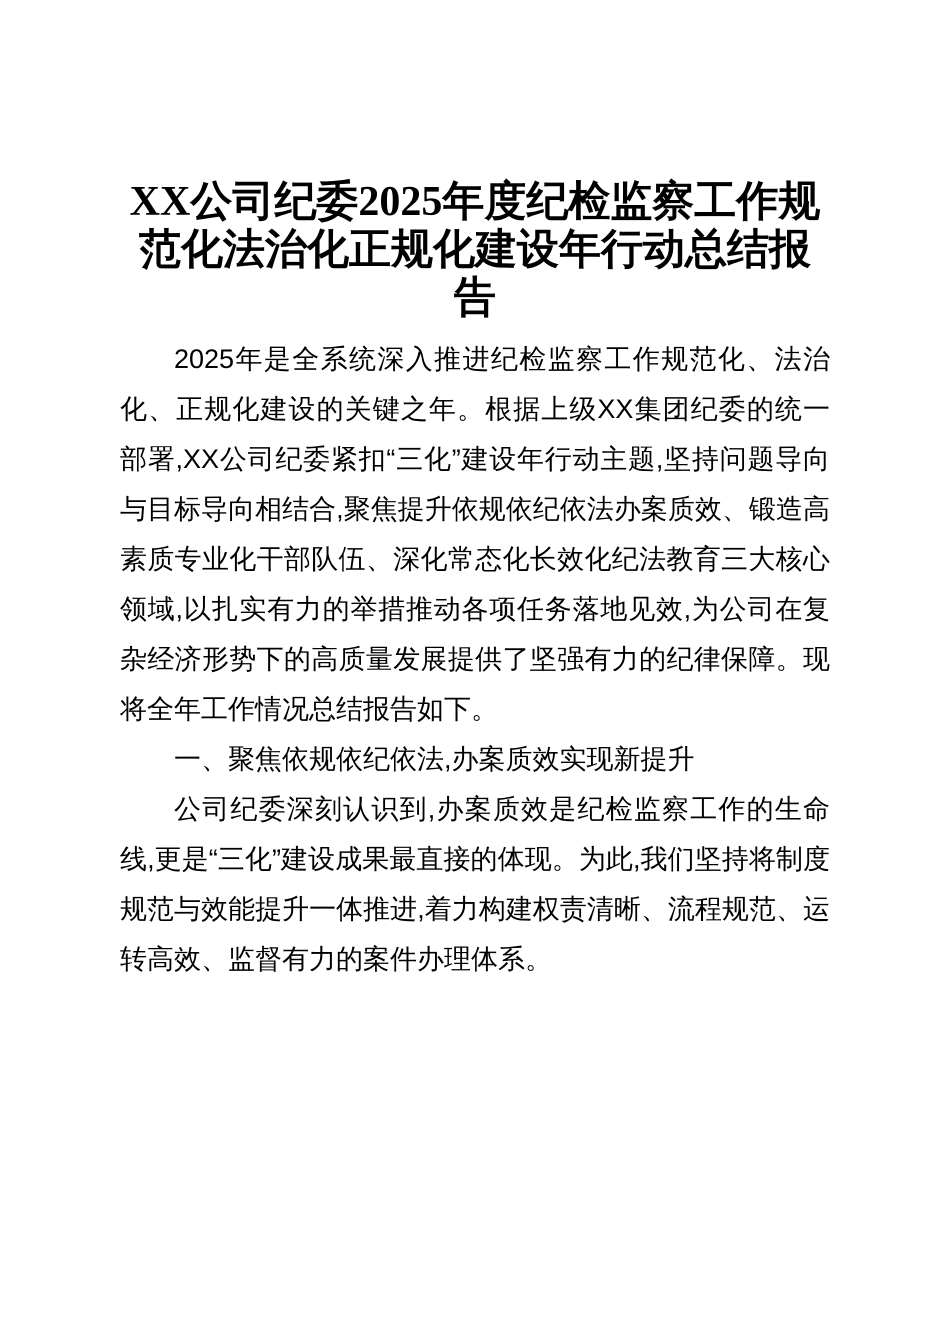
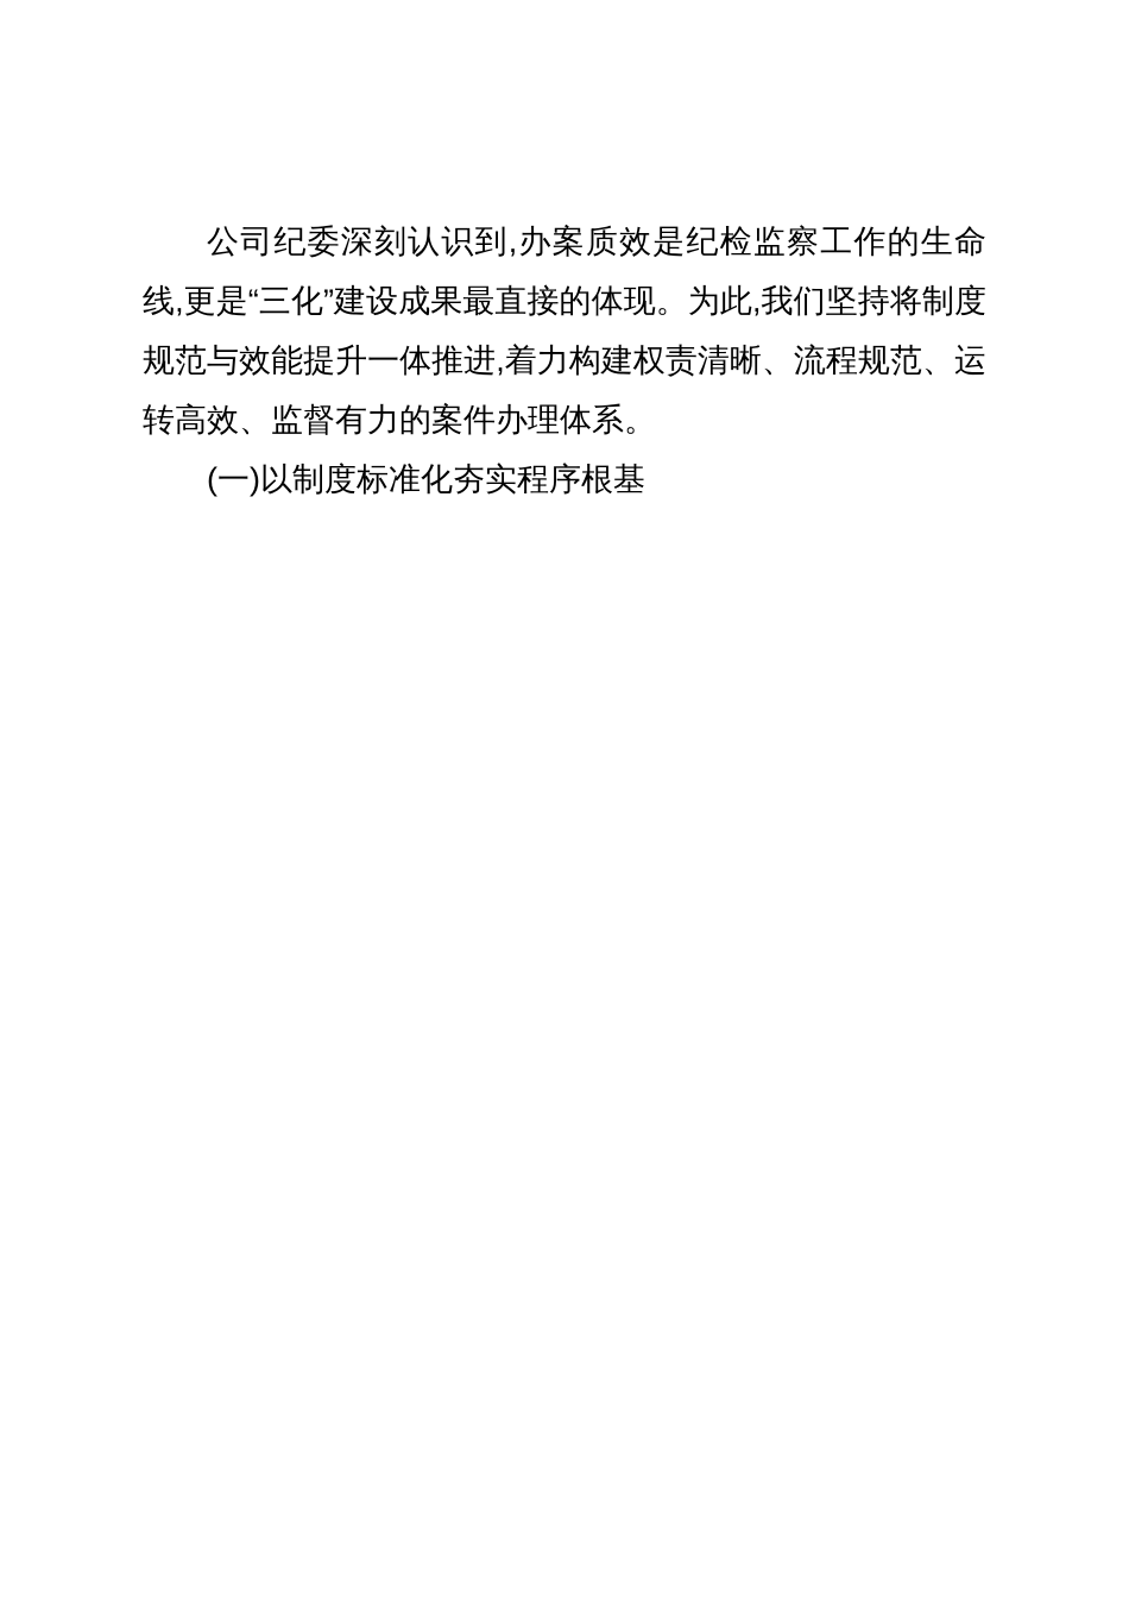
- XX公司纪委2025年度纪检监察工作规范化法治化正规化建设年行动总结报告
- 2025年是全系统深入推进纪检监察工作规范化、法治化、正规化建设的关键之年。根据上级XX集团纪委的统一部署,XX公司纪委紧扣“三化”建设年行动主题,坚持问题导向与目标导向相结合,聚焦提升依规依纪依法办案质效、锻造高素质专业化干部队伍、深化常态化长效化纪法教育三大核心领域,以扎实有力的举措推动各项任务落地见效,为公司在复杂经济形势下的高质量发展提供了坚强有力的纪律保障。现将全年工作情况总结报告如下。
- 一、聚焦依规依纪依法,办案质效实现新提升
  公司纪委深刻认识到,办案质效是纪检监察工作的生命线,更是“三化”建设成果最直接的体现。为此,我们坚持将制度规范与效能提升一体推进,着力构建权责清晰、流程规范、运转高效、监督有力的案件办理体系。
+ (一)以制度标准化夯实程序根基
